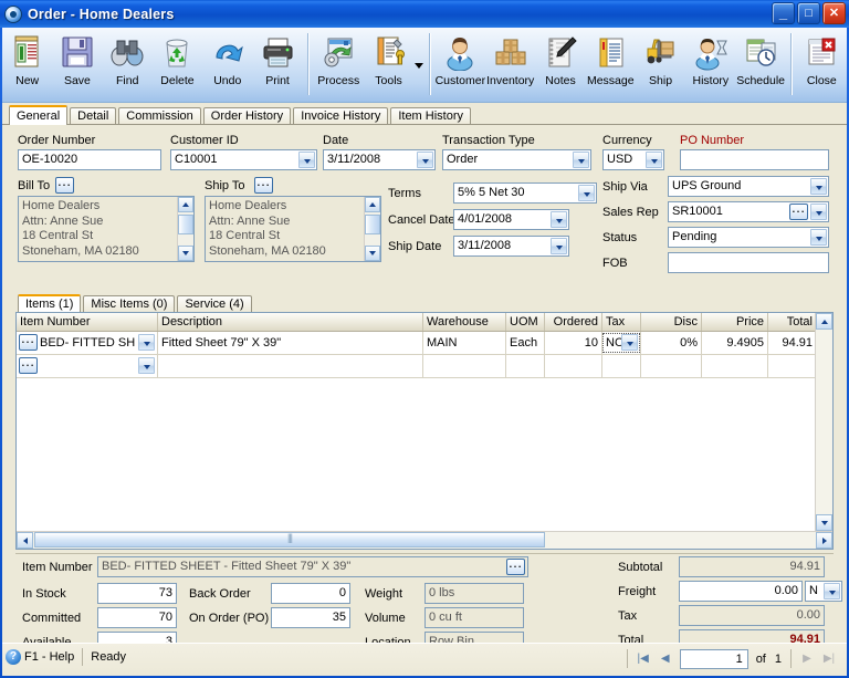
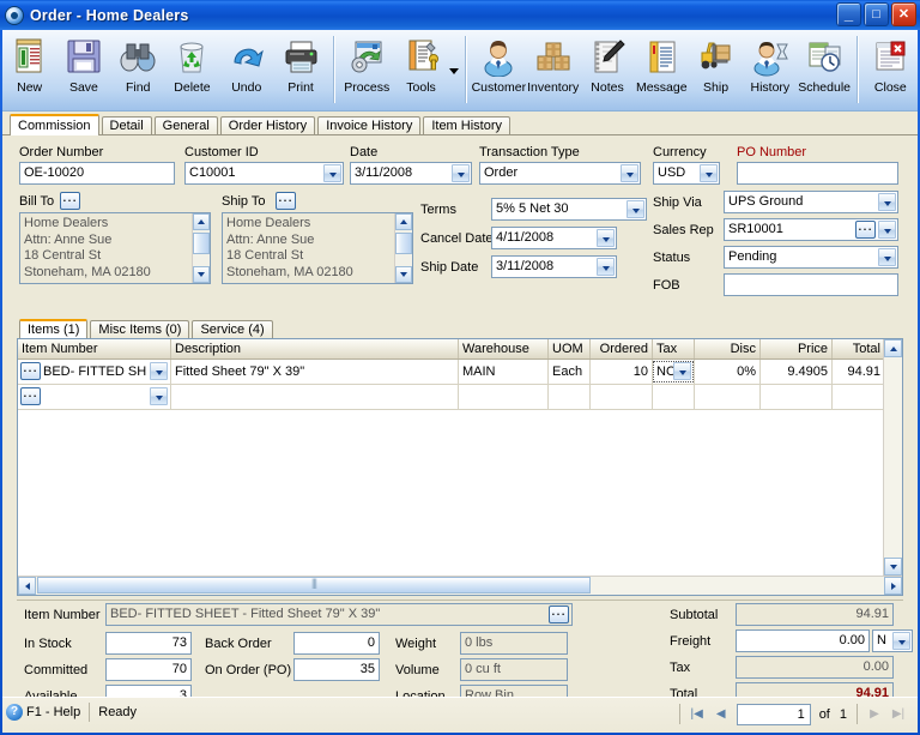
  Order - Home Dealers
  _
  □
  ✕
  New
  Save
  Find
  Delete
  Undo
  Print
  Process
  Tools
  Customer
  Inventory
  Notes
  Message
  Ship
  History
  Schedule
  Close
- General
+ Commission
  Detail
- Commission
+ General
  Order History
  Invoice History
  Item History
  Order Number
  Customer ID
  Date
  Transaction Type
  Currency
  PO Number
  OE-10020
  C10001
  3/11/2008
  Order
  USD
  Bill To
  …
  Ship To
  …
  Home Dealers
  Attn: Anne Sue
  18 Central St
  Stoneham, MA 02180
  Home Dealers
  Attn: Anne Sue
  18 Central St
  Stoneham, MA 02180
  Terms
  5% 5 Net 30
  Cancel Date
- 4/01/2008
+ 4/11/2008
  Ship Date
  3/11/2008
  Ship Via
  UPS Ground
  Sales Rep
  SR10001
  …
  Status
  Pending
  FOB
  Items (1)
  Misc Items (0)
  Service (4)
  Item Number
  Description
  Warehouse
  UOM
  Ordered
  Tax
  Disc
  Price
  Total
  …
  BED- FITTED SH
  Fitted Sheet 79" X 39"
  MAIN
  Each
  10
  NO
  0%
  9.4905
  94.91
  …
  Item Number
  BED- FITTED SHEET - Fitted Sheet 79" X 39"
  …
  In Stock
  73
  Committed
  70
  3
  Back Order
  0
  On Order (PO)
  35
  Weight
  0 lbs
  Volume
  0 cu ft
  Row Bin
  Subtotal
  94.91
  Freight
  0.00
  N
  Tax
  0.00
  Total
  94.91
  ?
  F1 - Help
  Ready
  |◀
  ◀
  1
  of
  1
  ▶
  ▶|
